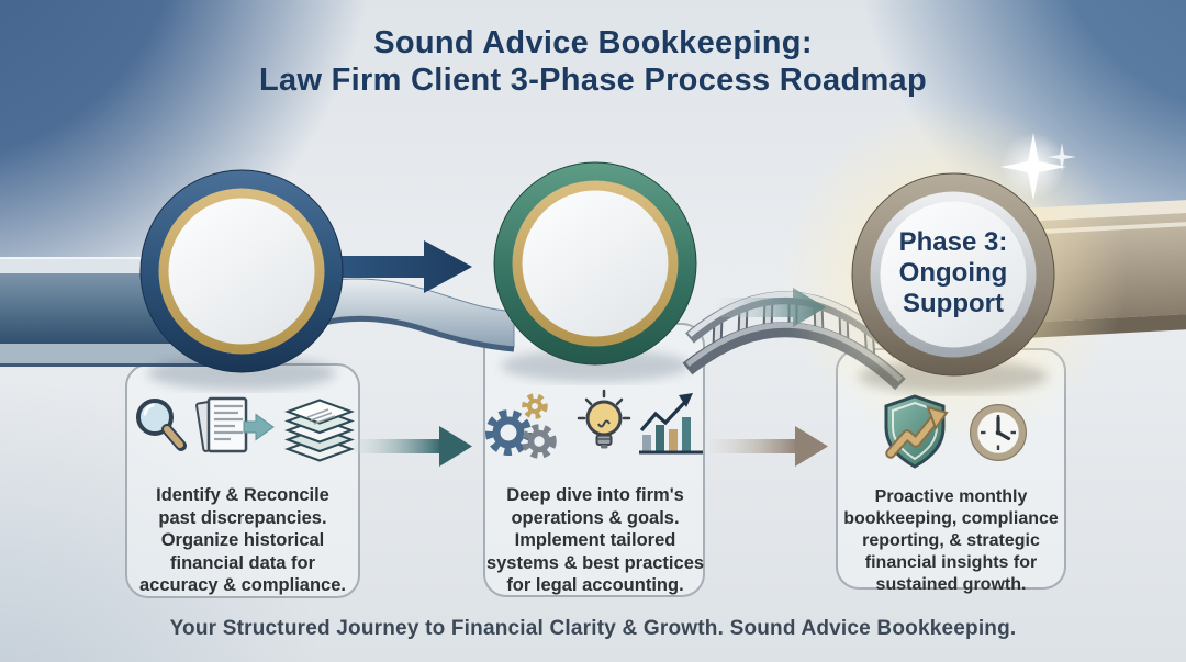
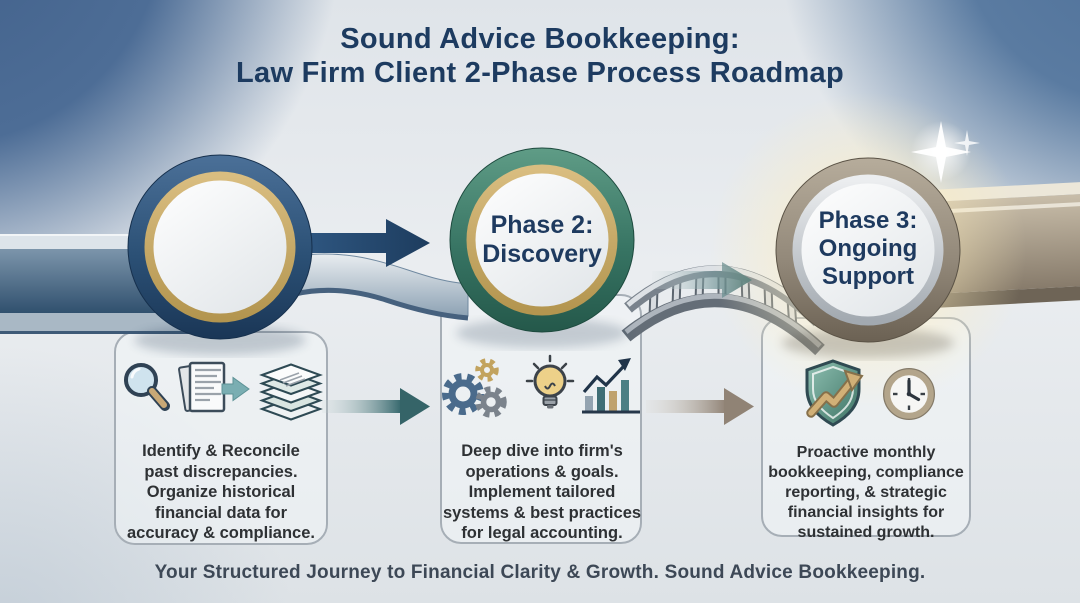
  Sound Advice Bookkeeping:
- Law Firm Client 3-Phase Process Roadmap
+ Law Firm Client 2-Phase Process Roadmap
+ Phase 2:
+ Discovery
  Phase 3:
  Ongoing
  Support
  Identify & Reconcile
  past discrepancies.
  Organize historical
  financial data for
  accuracy & compliance.
  Deep dive into firm's
  operations & goals.
  Implement tailored
  systems & best practices
  for legal accounting.
  Proactive monthly
  bookkeeping, compliance
  reporting, & strategic
  financial insights for
  sustained growth.
  Your Structured Journey to Financial Clarity & Growth. Sound Advice Bookkeeping.
